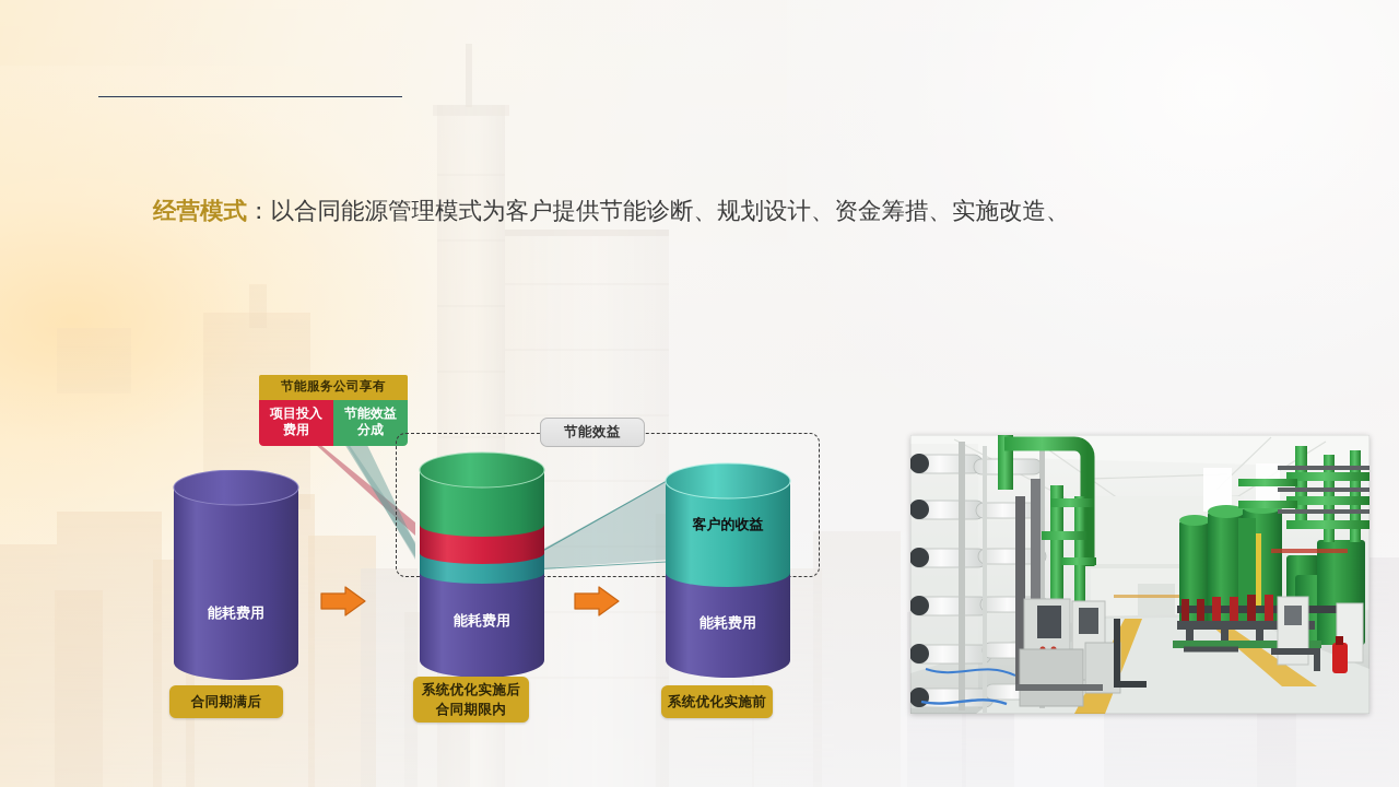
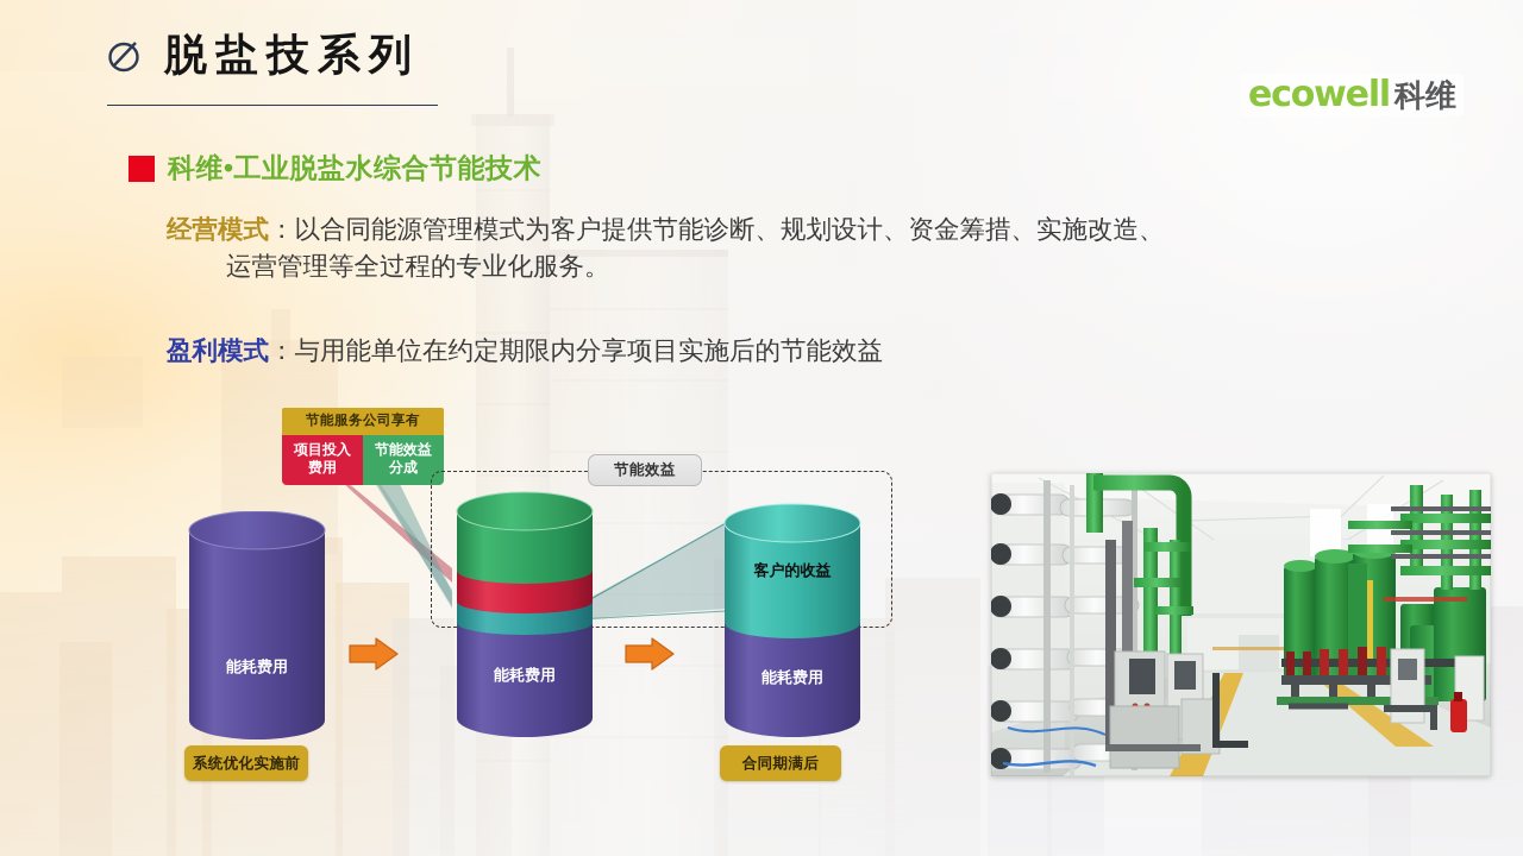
+ 脱盐技系列
+ ecowell
+ 科维
+ 科维•工业脱盐水综合节能技术
  经营模式：以合同能源管理模式为客户提供节能诊断、规划设计、资金筹措、实施改造、
+ 运营管理等全过程的专业化服务。
+ 盈利模式：与用能单位在约定期限内分享项目实施后的节能效益
  节能服务公司享有
  项目投入
  费用
  节能效益
  分成
  节能效益
  能耗费用
  能耗费用
  客户的收益
  能耗费用
- 合同期满后
+ 系统优化实施前
- 系统优化实施后
- 合同期限内
- 系统优化实施前
+ 合同期满后
